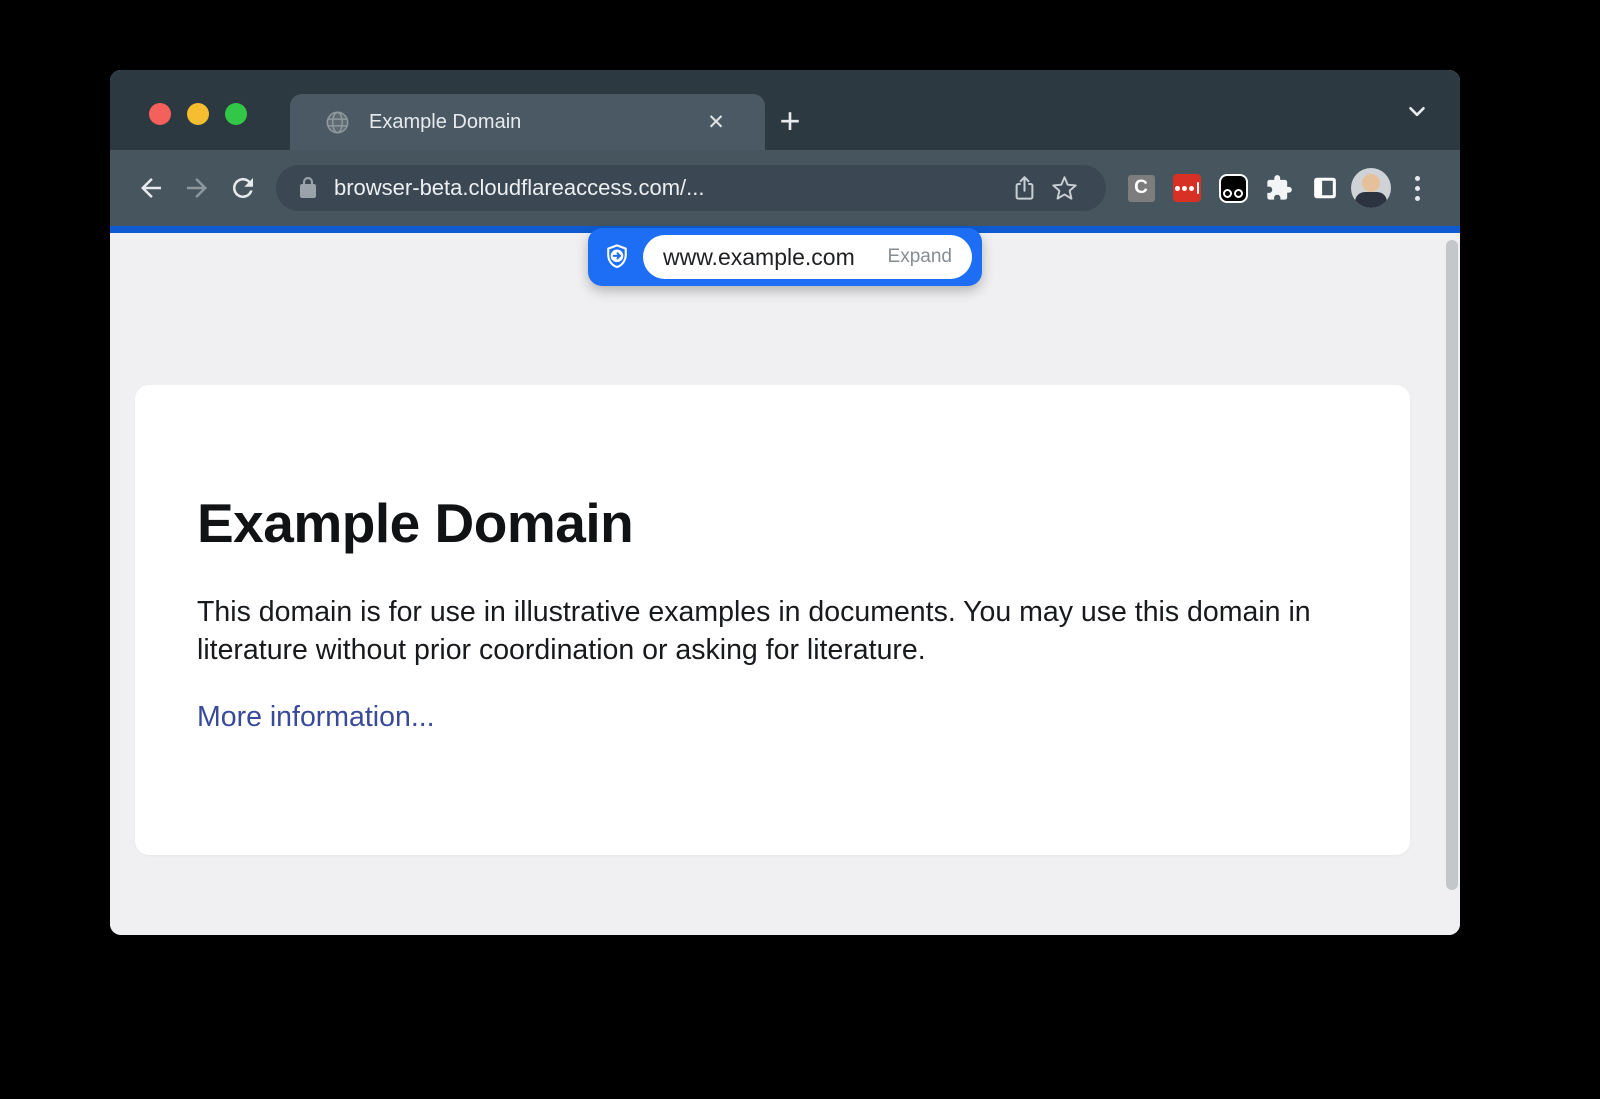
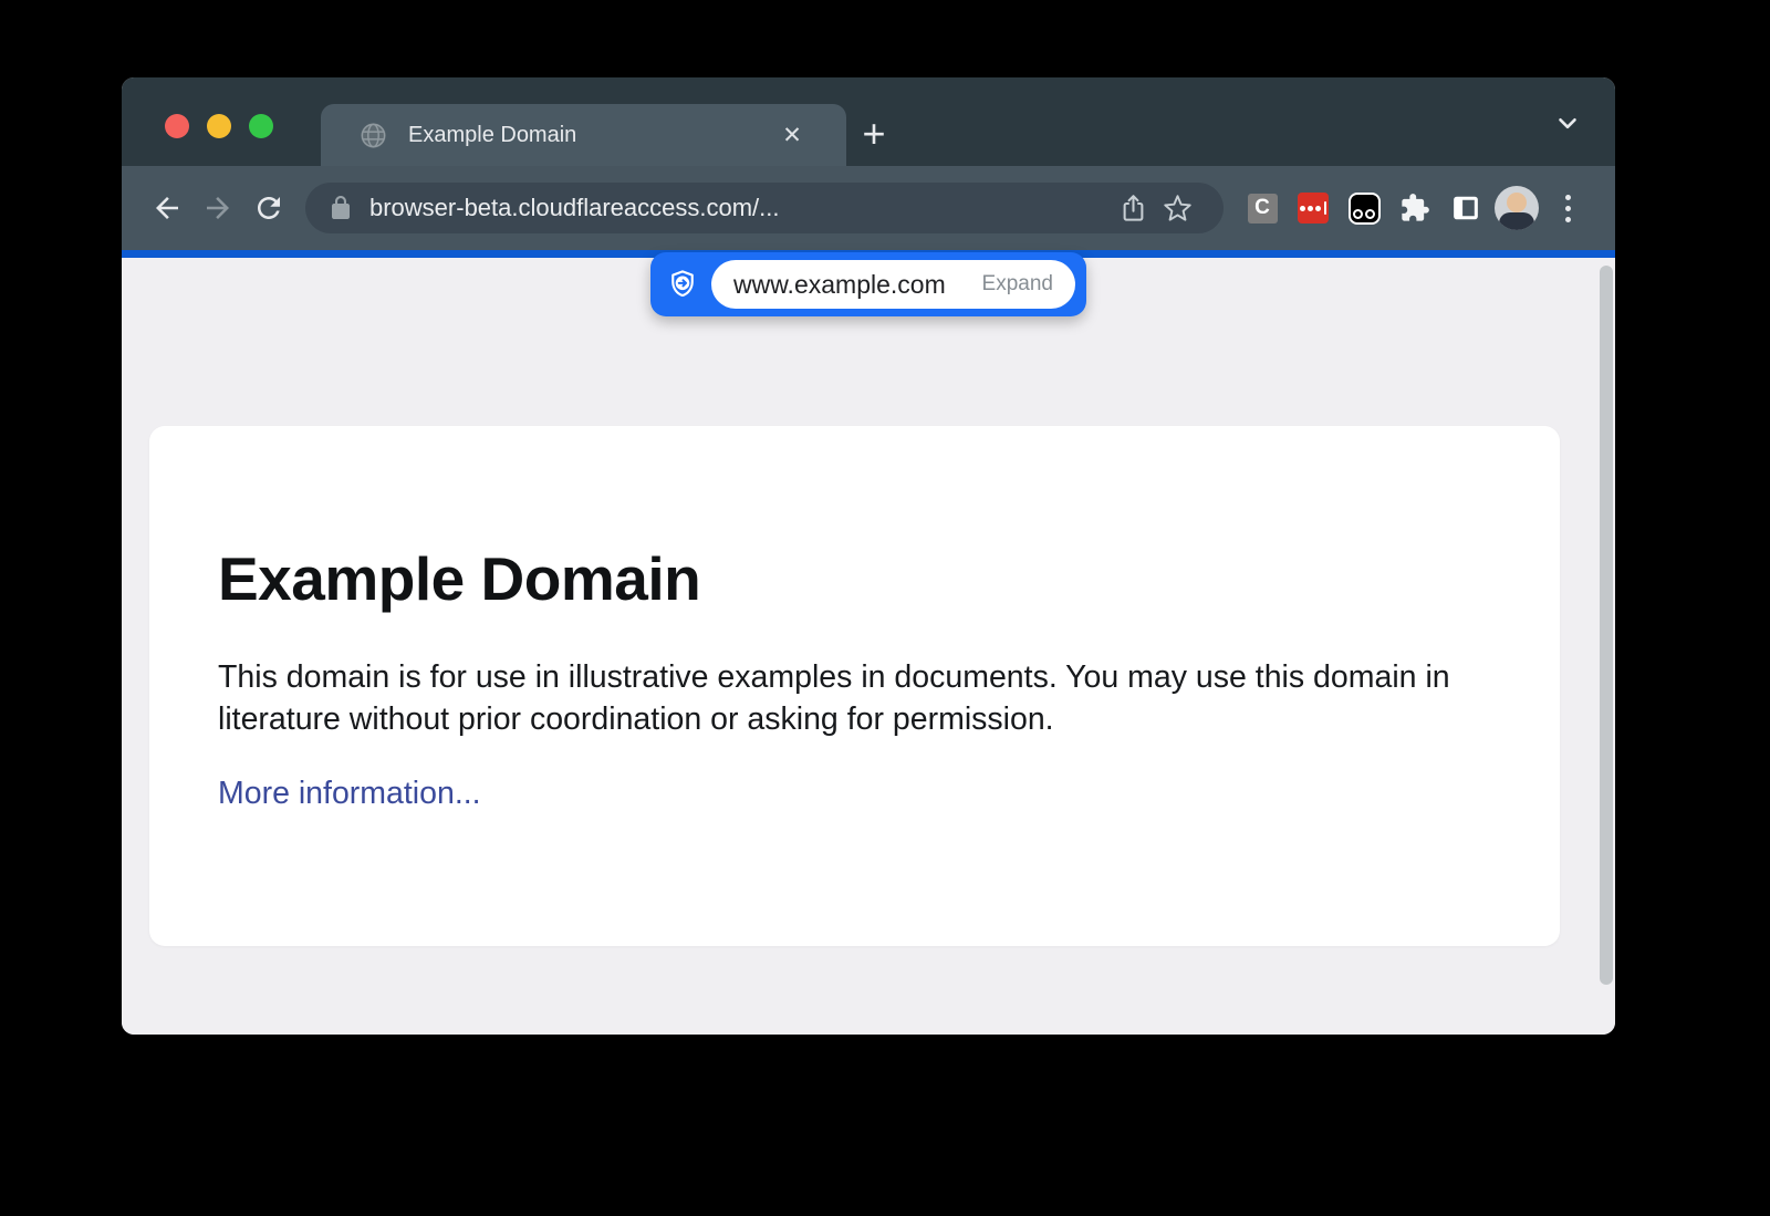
  Example Domain
  ✕
  +
  browser-beta.cloudflareaccess.com/...
  C
  www.example.com
  Expand
  Example Domain
- This domain is for use in illustrative examples in documents. You may use this domain in literature without prior coordination or asking for literature.
+ This domain is for use in illustrative examples in documents. You may use this domain in literature without prior coordination or asking for permission.
  More information...
